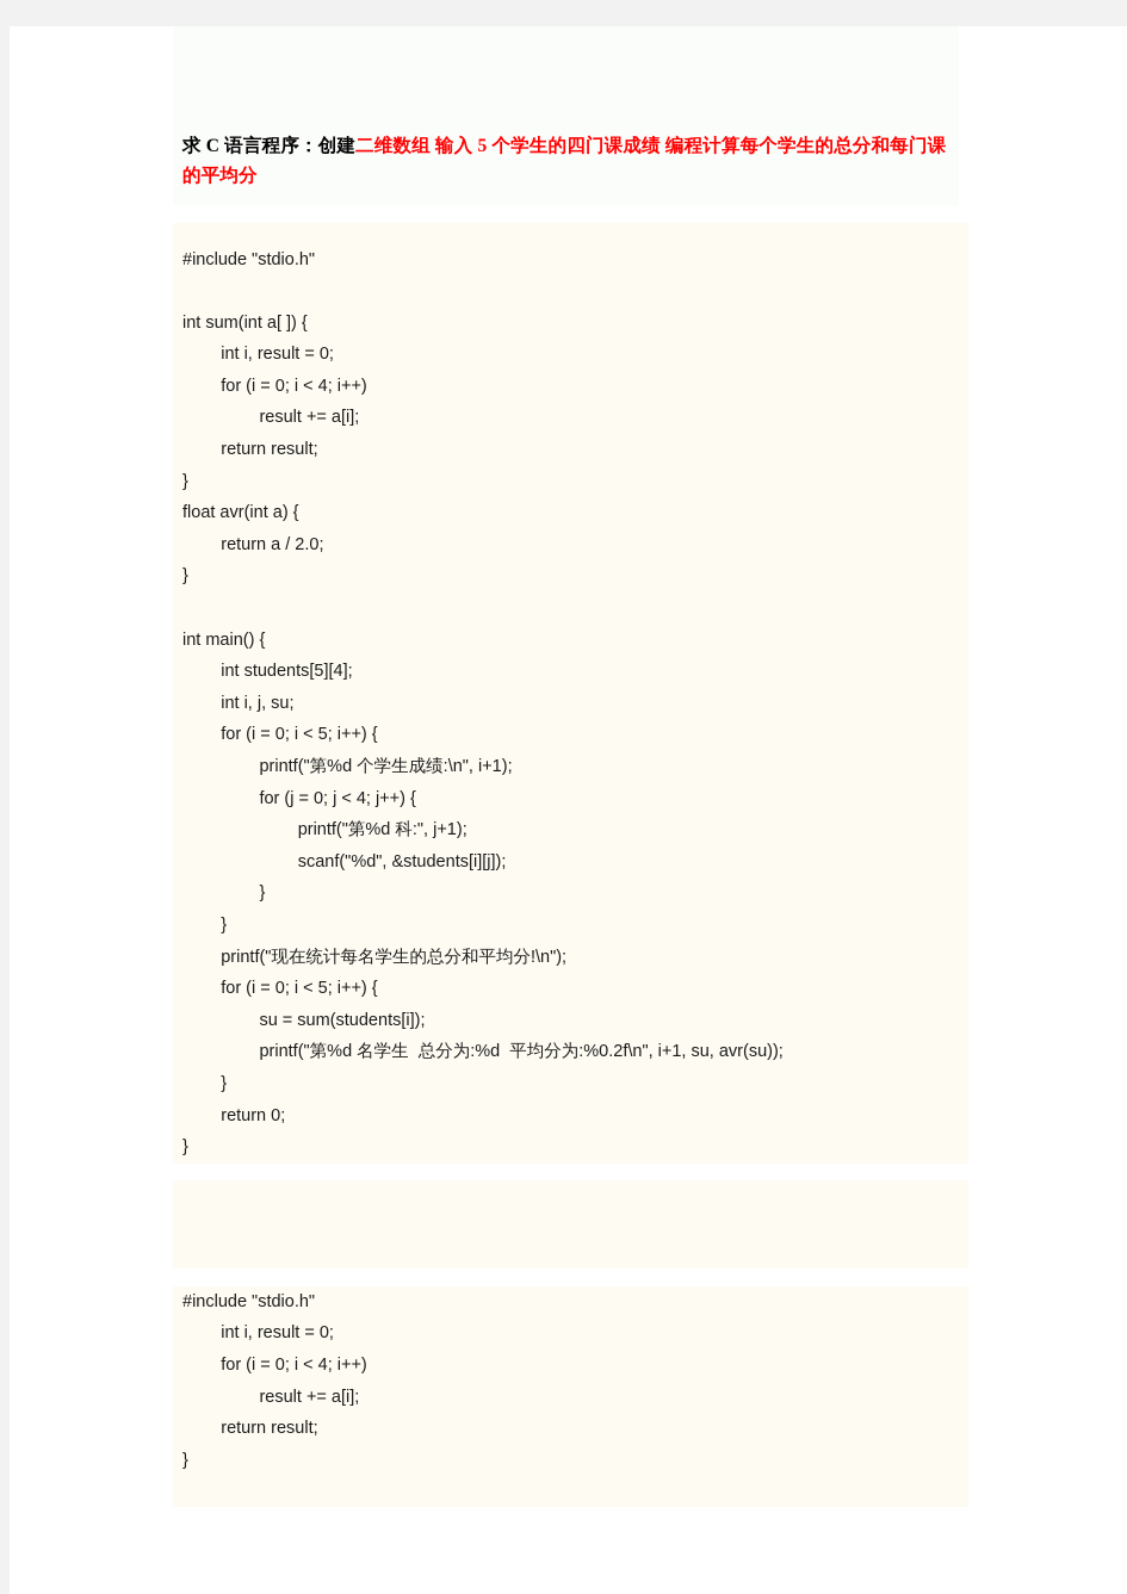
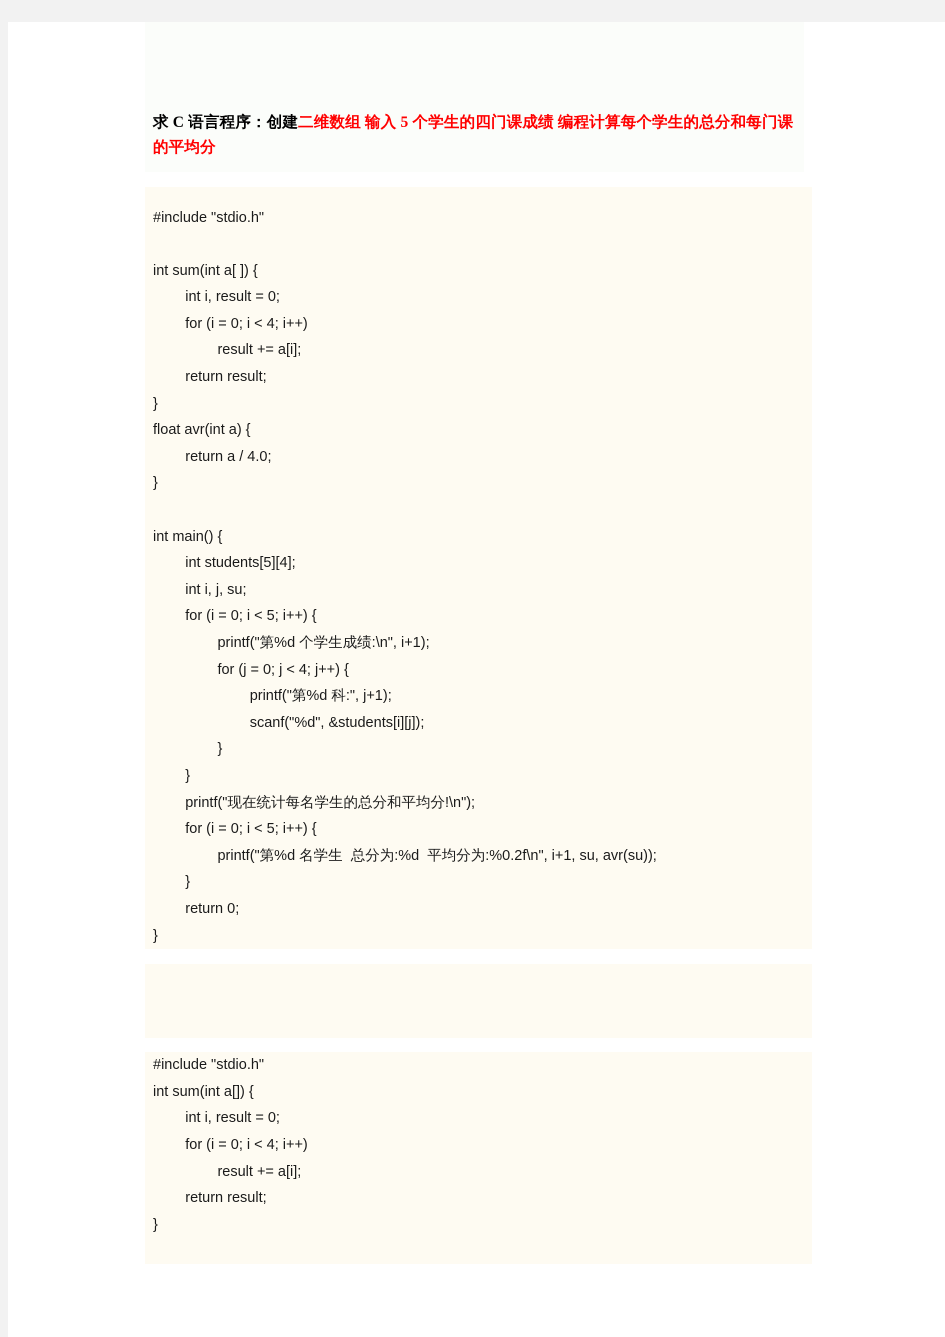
  求 C 语言程序：创建二维数组 输入 5 个学生的四门课成绩 编程计算每个学生的总分和每门课的平均分
  #include "stdio.h"
  int sum(int a[ ]) {
  int i, result = 0;
  for (i = 0; i < 4; i++)
  result += a[i];
  return result;
  }
  float avr(int a) {
- return a / 2.0;
+ return a / 4.0;
  }
  int main() {
  int students[5][4];
  int i, j, su;
  for (i = 0; i < 5; i++) {
  printf("第%d 个学生成绩:\n", i+1);
  for (j = 0; j < 4; j++) {
  printf("第%d 科:", j+1);
  scanf("%d", &students[i][j]);
  }
  }
  printf("现在统计每名学生的总分和平均分!\n");
  for (i = 0; i < 5; i++) {
- su = sum(students[i]);
  printf("第%d 名学生 总分为:%d 平均分为:%0.2f\n", i+1, su, avr(su));
  }
  return 0;
  }
  #include "stdio.h"
+ int sum(int a[]) {
  int i, result = 0;
  for (i = 0; i < 4; i++)
  result += a[i];
  return result;
  }
